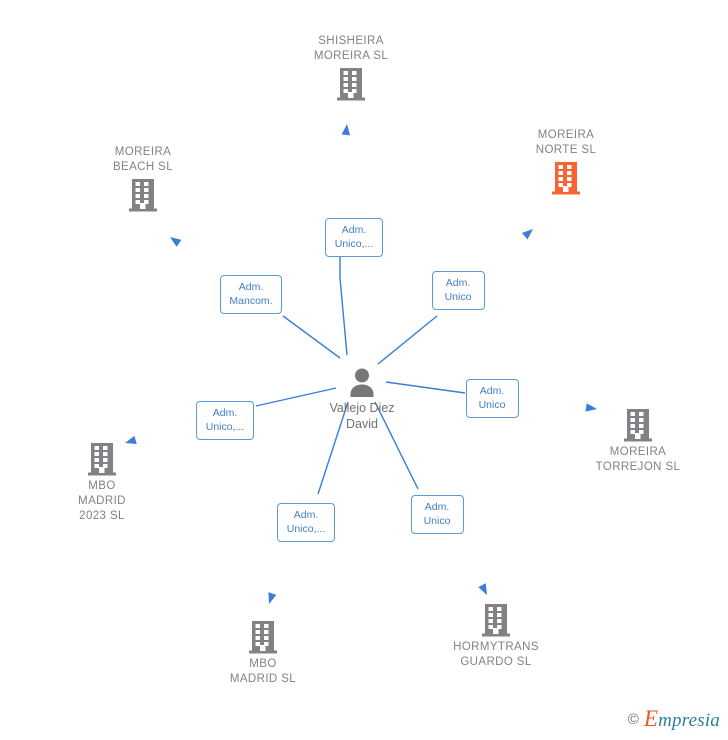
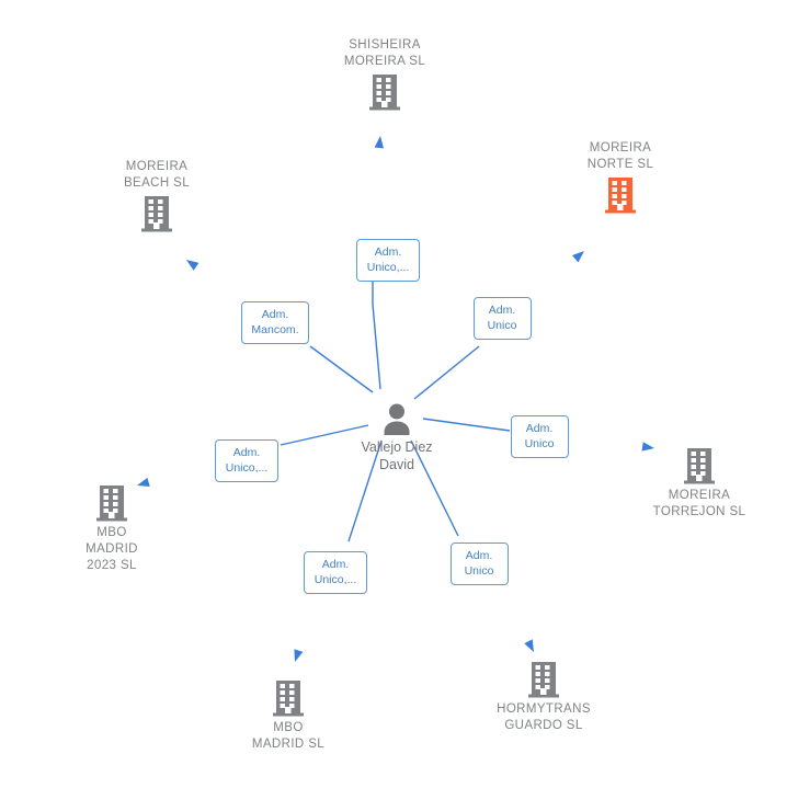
  SHISHEIRA
  MOREIRA SL
  MOREIRA
  NORTE SL
  MOREIRA
  BEACH SL
  MOREIRA
  TORREJON SL
  MBO
  MADRID
  2023 SL
  MBO
  MADRID SL
  HORMYTRANS
  GUARDO SL
  Vallejo Diez
  David
  Adm.
  Unico,...
  Adm.
  Unico
  Adm.
  Mancom.
  Adm.
  Unico
  Adm.
  Unico,...
  Adm.
  Unico,...
  Adm.
  Unico
- ©
- Empresia
